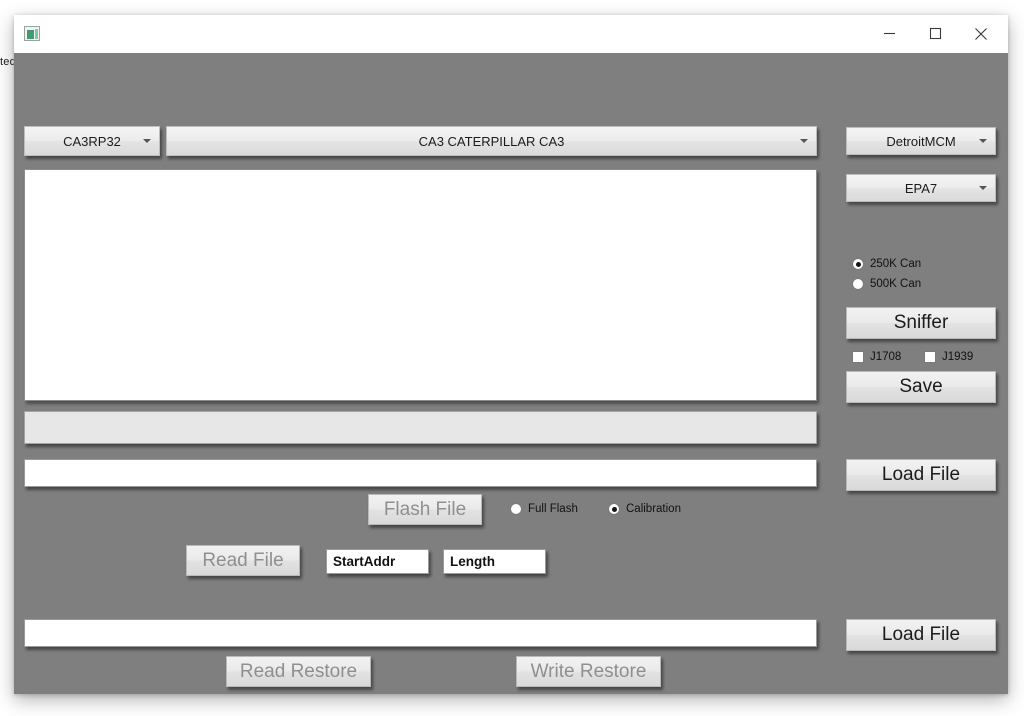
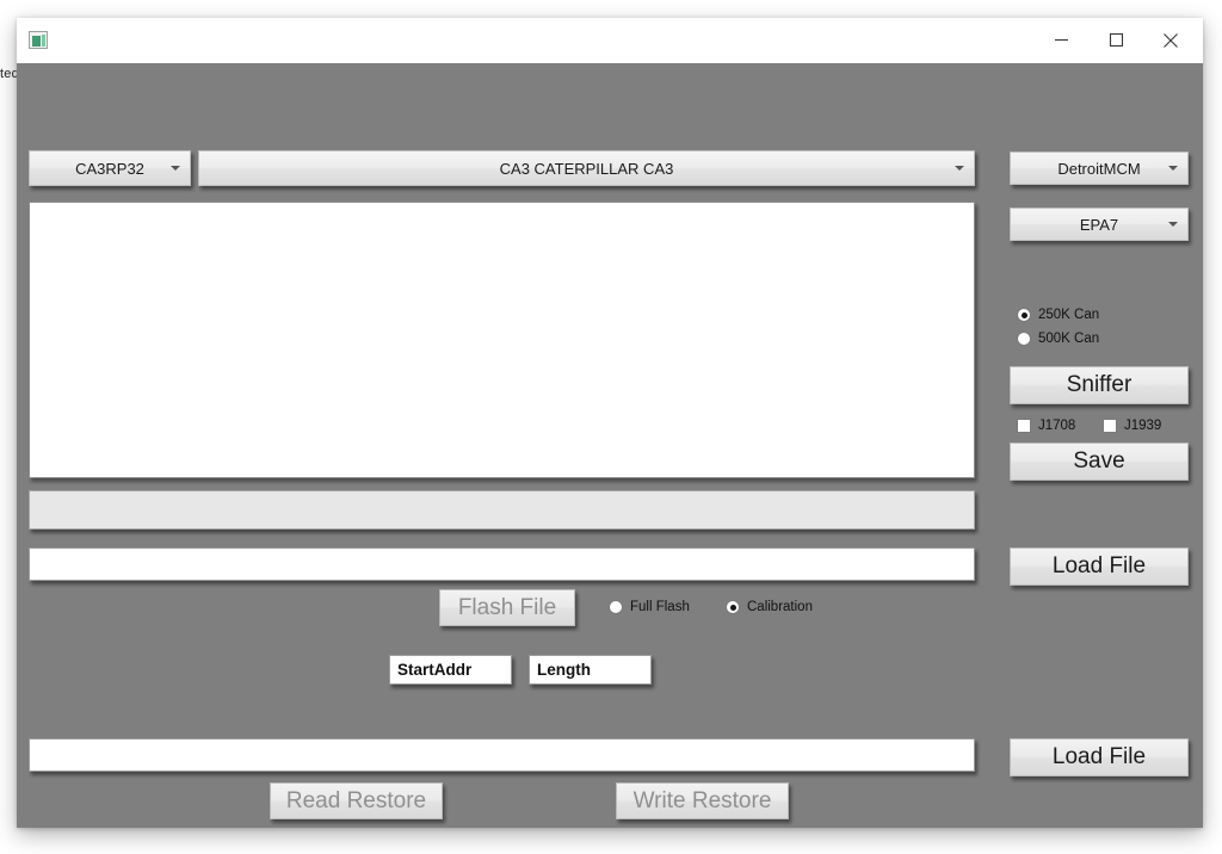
  ted
  CA3RP32
  CA3 CATERPILLAR CA3
  DetroitMCM
  EPA7
  250K Can
  500K Can
  Sniffer
  J1708
  J1939
  Save
  Load File
  Flash File
  Full Flash
  Calibration
- Read File
  StartAddr
  Length
  Load File
  Read Restore
  Write Restore
